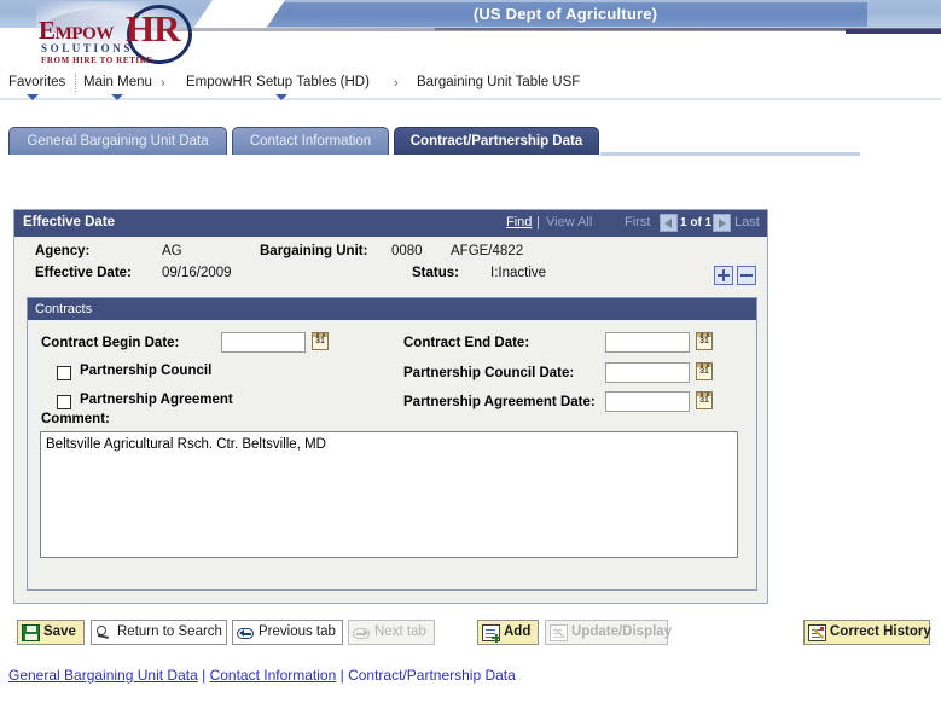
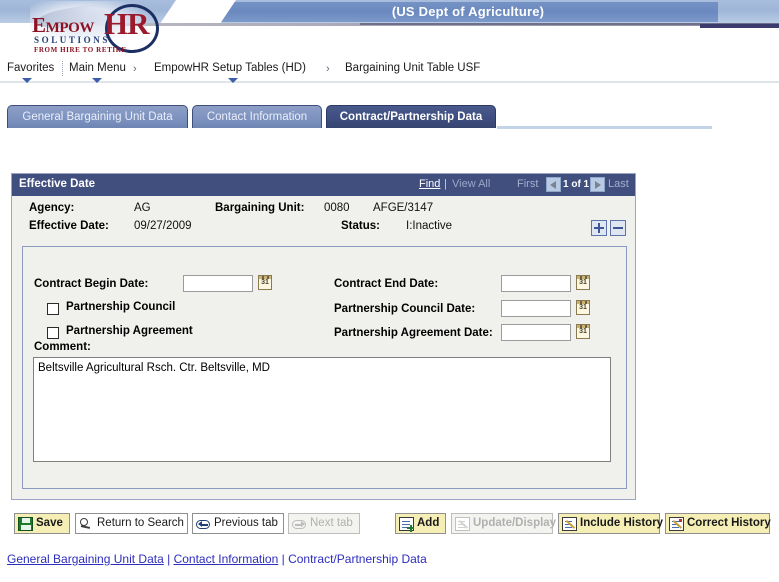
  (US Dept of Agriculture)
  Empow
  HR
  SOLUTIONS
  FROM HIRE TO RETIRE
  Favorites
  Main Menu
  ›
  EmpowHR Setup Tables (HD)
  ›
  Bargaining Unit Table USF
  General Bargaining Unit Data
  Contact Information
  Contract/Partnership Data
  Effective Date
  Find
  |
  View All
  First
  1 of 1
  Last
  Agency:
  AG
  Bargaining Unit:
  0080
- AFGE/4822
+ AFGE/3147
  Effective Date:
- 09/16/2009
+ 09/27/2009
  Status:
  I:Inactive
- Contracts
  Contract Begin Date:
  Contract End Date:
  Partnership Council
  Partnership Council Date:
  Partnership Agreement
  Partnership Agreement Date:
  Comment:
  Beltsville Agricultural Rsch. Ctr. Beltsville, MD
  Save
  Return to Search
  Previous tab
  Next tab
  Add
  Update/Display
+ Include History
  Correct History
  General Bargaining Unit Data | Contact Information | Contract/Partnership Data
